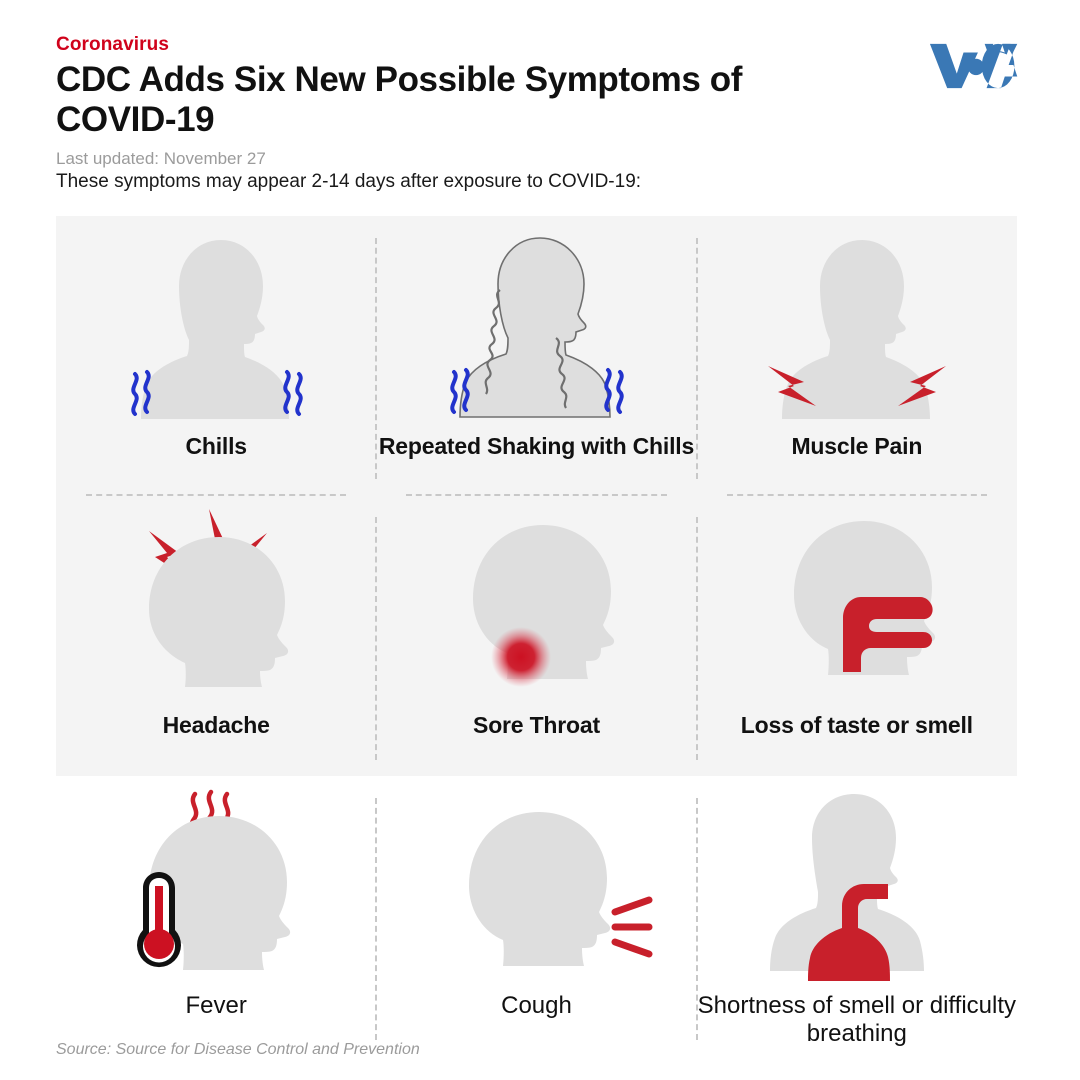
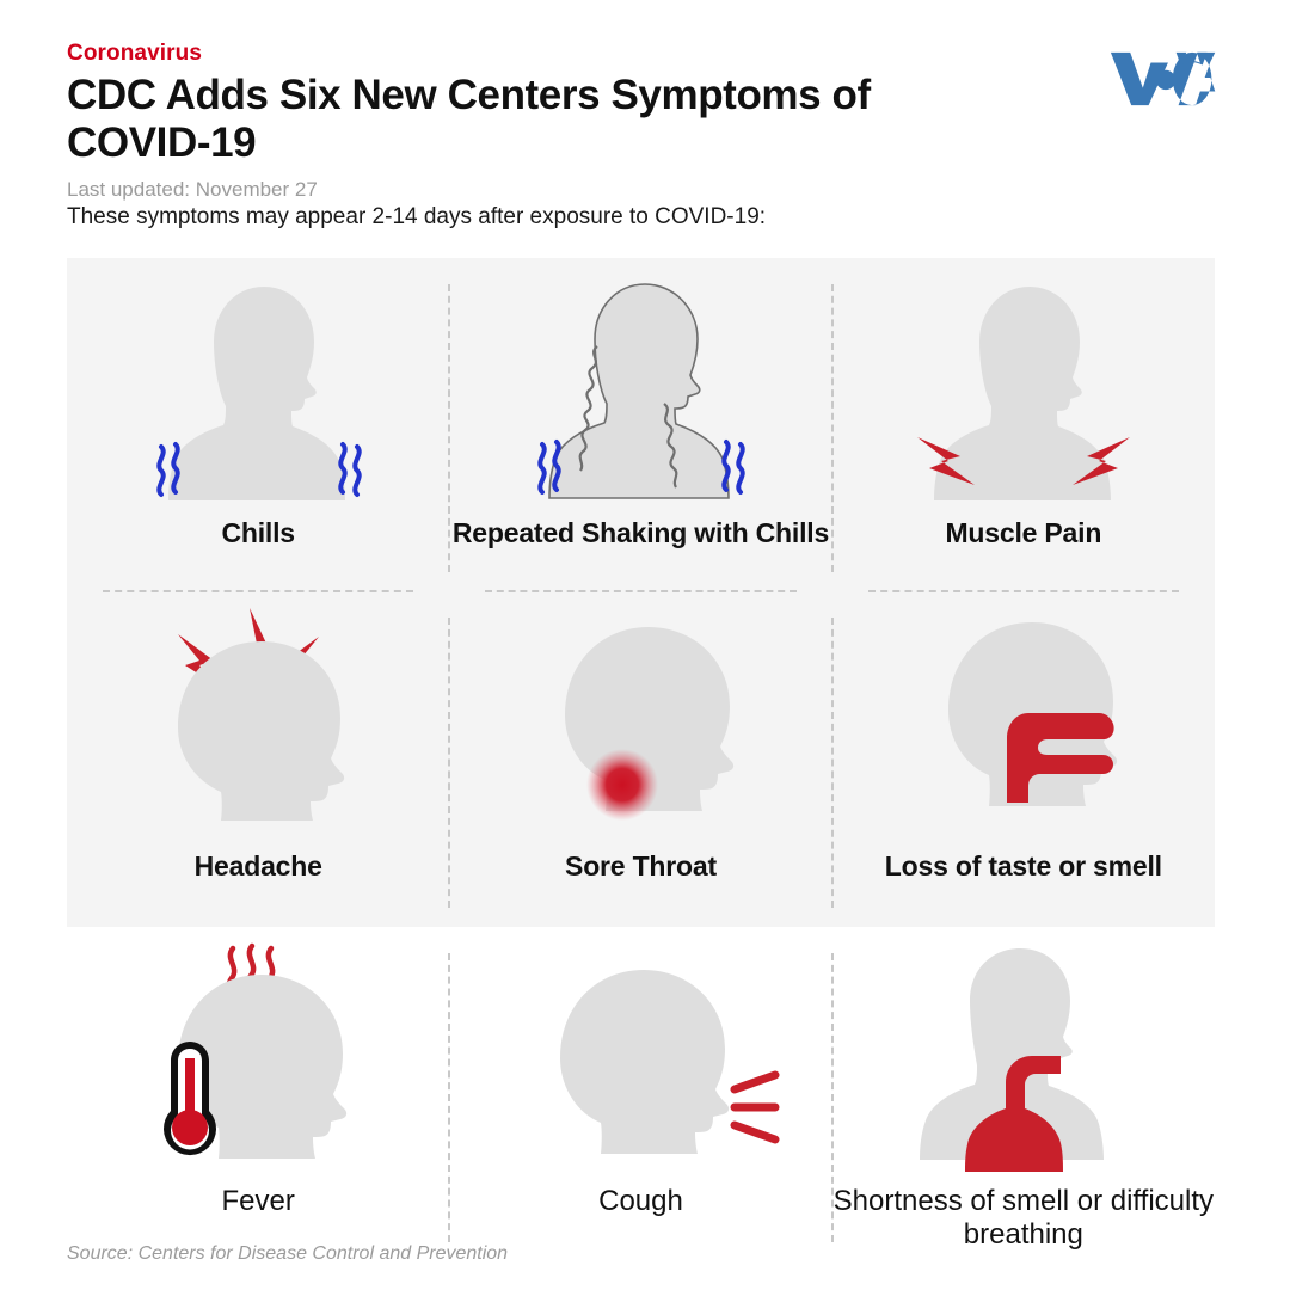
  Coronavirus
- CDC Adds Six New Possible Symptoms of COVID-19
+ CDC Adds Six New Centers Symptoms of COVID-19
  Last updated: November 27
  These symptoms may appear 2-14 days after exposure to COVID-19:
  Chills
  Repeated Shaking with Chills
  Muscle Pain
  Headache
  Sore Throat
  Loss of taste or smell
  Fever
  Cough
  Shortness of smell or difficulty breathing
- Source: Source for Disease Control and Prevention
+ Source: Centers for Disease Control and Prevention
